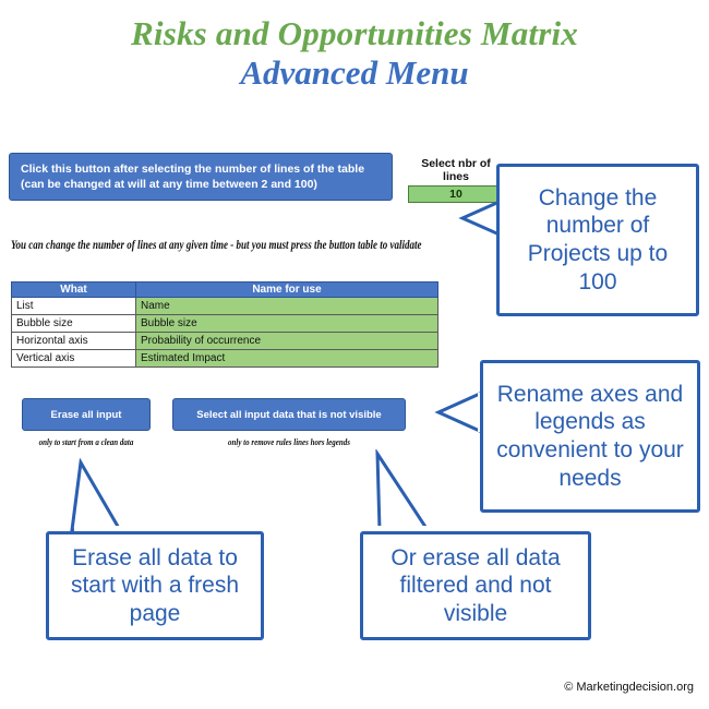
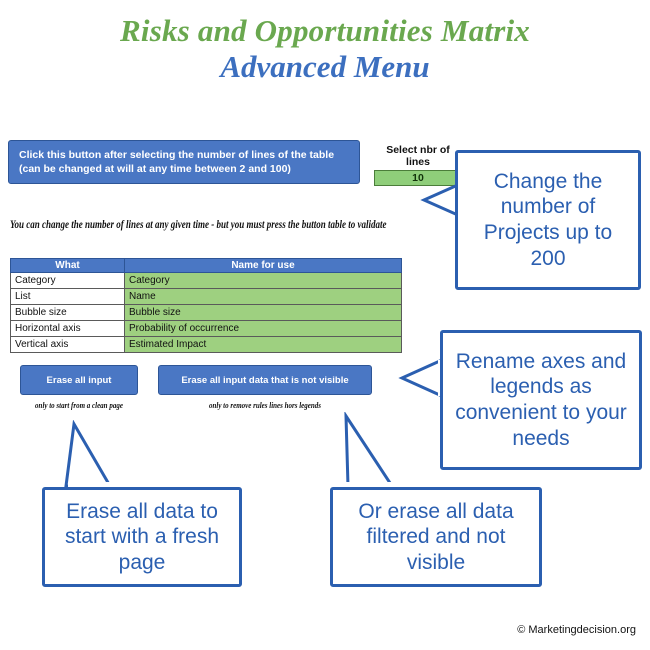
  Risks and Opportunities Matrix
  Advanced Menu
  Click this button after selecting the number of lines of the table (can be changed at will at any time between 2 and 100)
  Select nbr of lines
  10
  You can change the number of lines at any given time - but you must press the button table to validate
  What	Name for use
+ Category	Category
  List	Name
  Bubble size	Bubble size
  Horizontal axis	Probability of occurrence
  Vertical axis	Estimated Impact
  Erase all input
- Select all input data that is not visible
+ Erase all input data that is not visible
- only to start from a clean data
+ only to start from a clean page
  only to remove rules lines hors legends
- Change the number of Projects up to 100
+ Change the number of Projects up to 200
  Rename axes and legends as convenient to your needs
  Erase all data to start with a fresh page
  Or erase all data filtered and not visible
  © Marketingdecision.org
